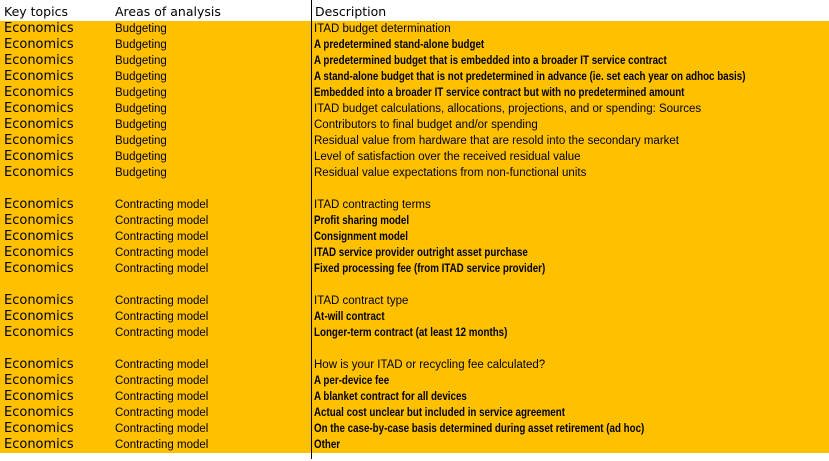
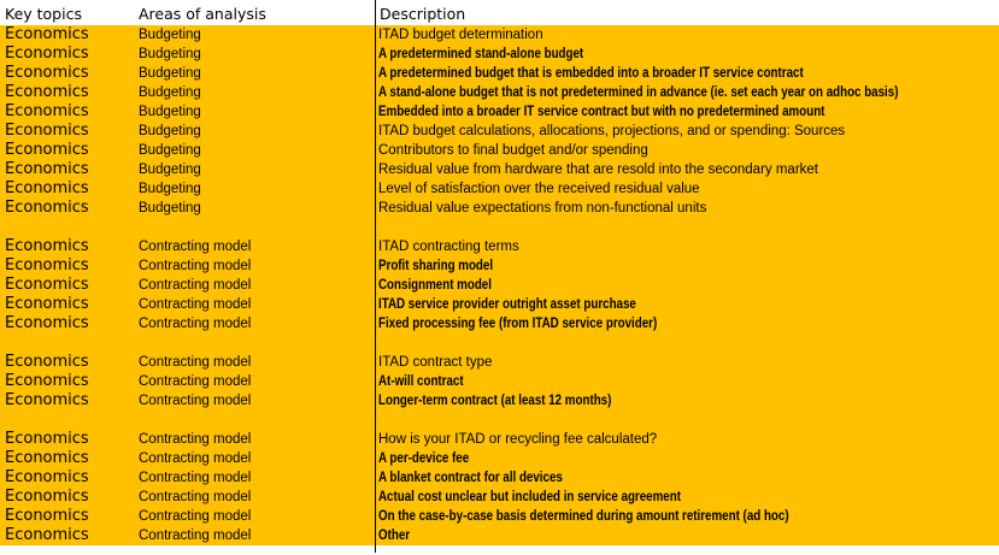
  Key topics
  Areas of analysis
  Description
  Economics
  Budgeting
  ITAD budget determination
  Economics
  Budgeting
  A predetermined stand-alone budget
  Economics
  Budgeting
  A predetermined budget that is embedded into a broader IT service contract
  Economics
  Budgeting
  A stand-alone budget that is not predetermined in advance (ie. set each year on adhoc basis)
  Economics
  Budgeting
  Embedded into a broader IT service contract but with no predetermined amount
  Economics
  Budgeting
  ITAD budget calculations, allocations, projections, and or spending: Sources
  Economics
  Budgeting
  Contributors to final budget and/or spending
  Economics
  Budgeting
  Residual value from hardware that are resold into the secondary market
  Economics
  Budgeting
  Level of satisfaction over the received residual value
  Economics
  Budgeting
  Residual value expectations from non-functional units
  Economics
  Contracting model
  ITAD contracting terms
  Economics
  Contracting model
  Profit sharing model
  Economics
  Contracting model
  Consignment model
  Economics
  Contracting model
  ITAD service provider outright asset purchase
  Economics
  Contracting model
  Fixed processing fee (from ITAD service provider)
  Economics
  Contracting model
  ITAD contract type
  Economics
  Contracting model
  At-will contract
  Economics
  Contracting model
  Longer-term contract (at least 12 months)
  Economics
  Contracting model
  How is your ITAD or recycling fee calculated?
  Economics
  Contracting model
  A per-device fee
  Economics
  Contracting model
  A blanket contract for all devices
  Economics
  Contracting model
  Actual cost unclear but included in service agreement
  Economics
  Contracting model
- On the case-by-case basis determined during asset retirement (ad hoc)
+ On the case-by-case basis determined during amount retirement (ad hoc)
  Economics
  Contracting model
  Other
